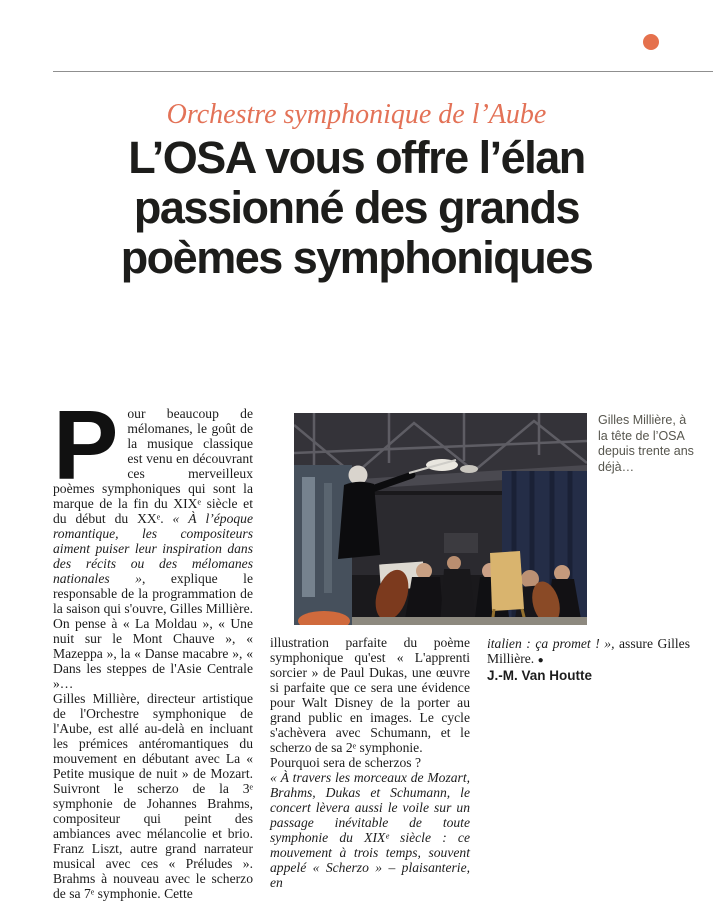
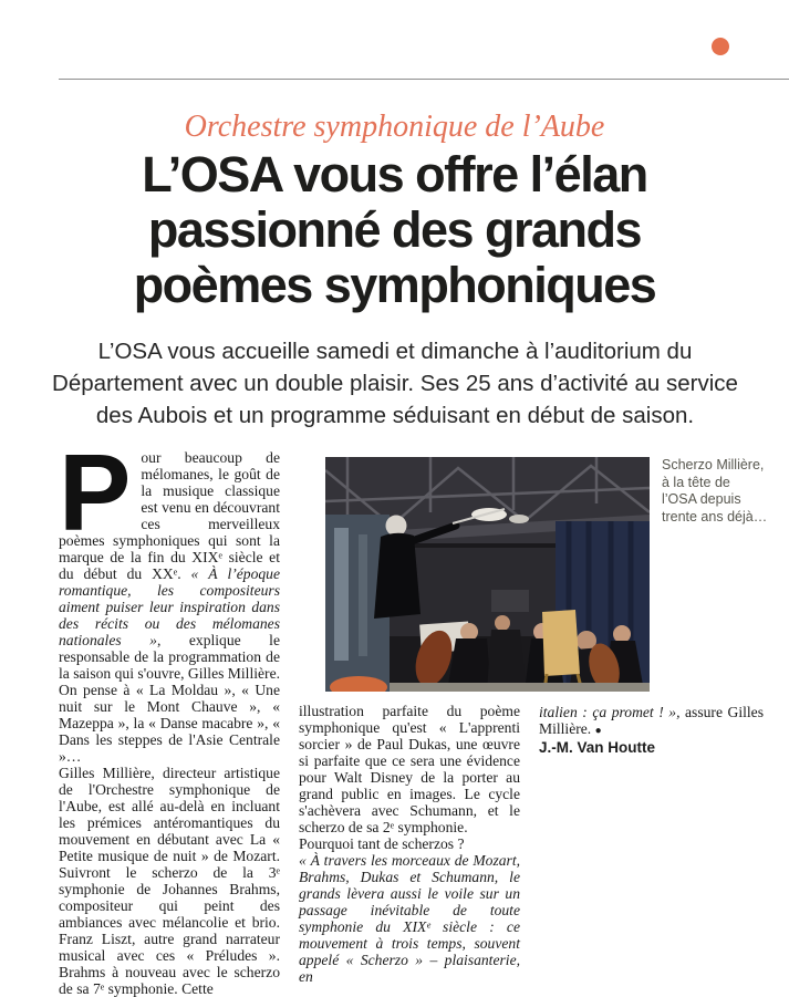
  Orchestre symphonique de l’Aube
  L’OSA vous offre l’élan
  passionné des grands
  poèmes symphoniques
+ L’OSA vous accueille samedi et dimanche à l’auditorium du Département avec un double plaisir. Ses 25 ans d’activité au service des Aubois et un programme séduisant en début de saison.
- Gilles Millière, à la tête de l’OSA depuis trente ans déjà…
+ Scherzo Millière, à la tête de l’OSA depuis trente ans déjà…
  P
  our beaucoup de mélomanes, le goût de la musique classique est venu en découvrant ces merveilleux poèmes symphoniques qui sont la marque de la fin du XIXᵉ siècle et du début du XXᵉ. « À l’époque romantique, les compositeurs aiment puiser leur inspiration dans des récits ou des mélomanes nationales », explique le responsable de la programmation de la saison qui s'ouvre, Gilles Millière. On pense à « La Moldau », « Une nuit sur le Mont Chauve », « Mazeppa », la « Danse macabre », « Dans les steppes de l'Asie Centrale »…
  Gilles Millière, directeur artistique de l'Orchestre symphonique de l'Aube, est allé au-delà en incluant les prémices antéromantiques du mouvement en débutant avec La « Petite musique de nuit » de Mozart. Suivront le scherzo de la 3ᵉ symphonie de Johannes Brahms, compositeur qui peint des ambiances avec mélancolie et brio. Franz Liszt, autre grand narrateur musical avec ces « Préludes ». Brahms à nouveau avec le scherzo de sa 7ᵉ symphonie. Cette
  illustration parfaite du poème symphonique qu'est « L'apprenti sorcier » de Paul Dukas, une œuvre si parfaite que ce sera une évidence pour Walt Disney de la porter au grand public en images. Le cycle s'achèvera avec Schumann, et le scherzo de sa 2ᵉ symphonie.
- Pourquoi sera de scherzos ?
+ Pourquoi tant de scherzos ?
- « À travers les morceaux de Mozart, Brahms, Dukas et Schumann, le concert lèvera aussi le voile sur un passage inévitable de toute symphonie du XIXᵉ siècle : ce mouvement à trois temps, souvent appelé « Scherzo » – plaisanterie, en
+ « À travers les morceaux de Mozart, Brahms, Dukas et Schumann, le grands lèvera aussi le voile sur un passage inévitable de toute symphonie du XIXᵉ siècle : ce mouvement à trois temps, souvent appelé « Scherzo » – plaisanterie, en
  italien : ça promet ! », assure Gilles Millière. ●
  J.-M. Van Houtte
